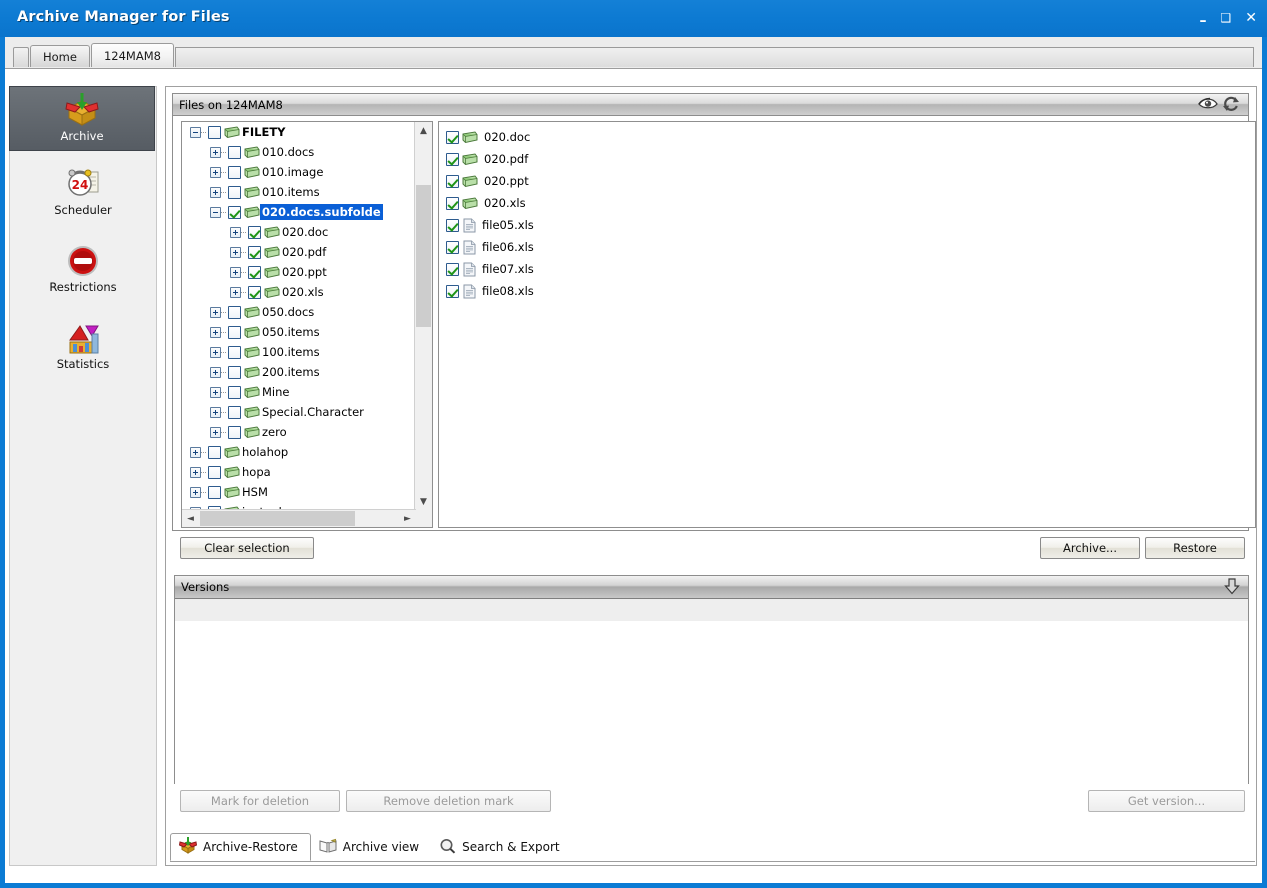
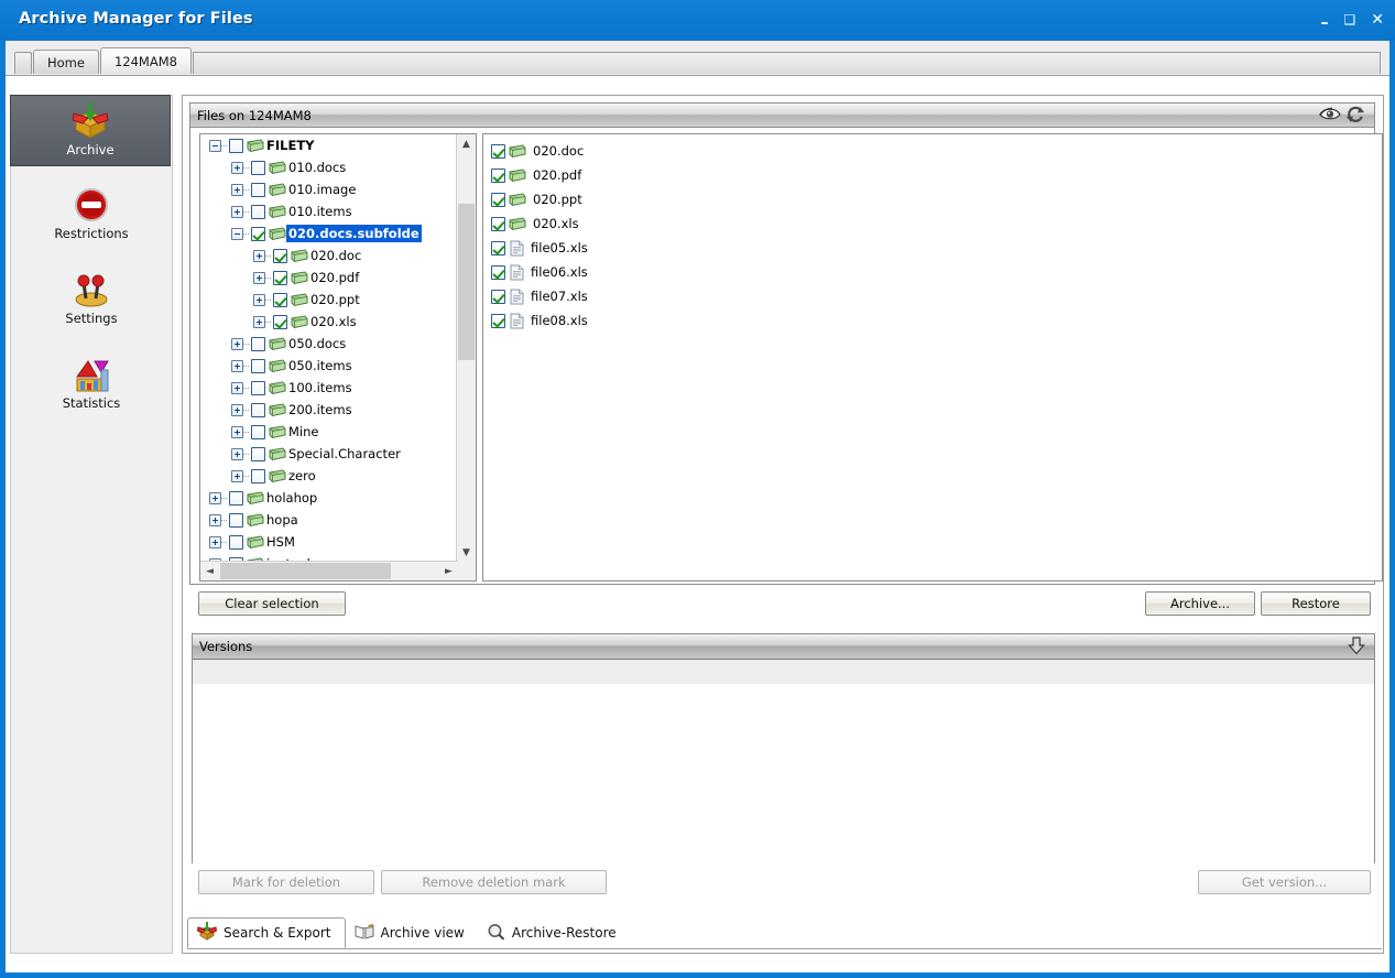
  Archive Manager for Files
  –
  ❑
  ✕
  Home
  124MAM8
  Archive
- 24
- Scheduler
  Restrictions
+ Settings
  Statistics
  Files on 124MAM8
  FILETY
  010.docs
  010.image
  010.items
  020.docs.subfolde
  020.doc
  020.pdf
  020.ppt
  020.xls
  050.docs
  050.items
  100.items
  200.items
  Mine
  Special.Character
  zero
  holahop
  hopa
  HSM
  ▲
  ▼
  ◄
  ►
  020.doc
  020.pdf
  020.ppt
  020.xls
  file05.xls
  file06.xls
  file07.xls
  file08.xls
  Clear selection
  Archive...
  Restore
  Versions
  Mark for deletion
  Remove deletion mark
  Get version...
- Archive-Restore
+ Search & Export
  Archive view
- Search & Export
+ Archive-Restore
